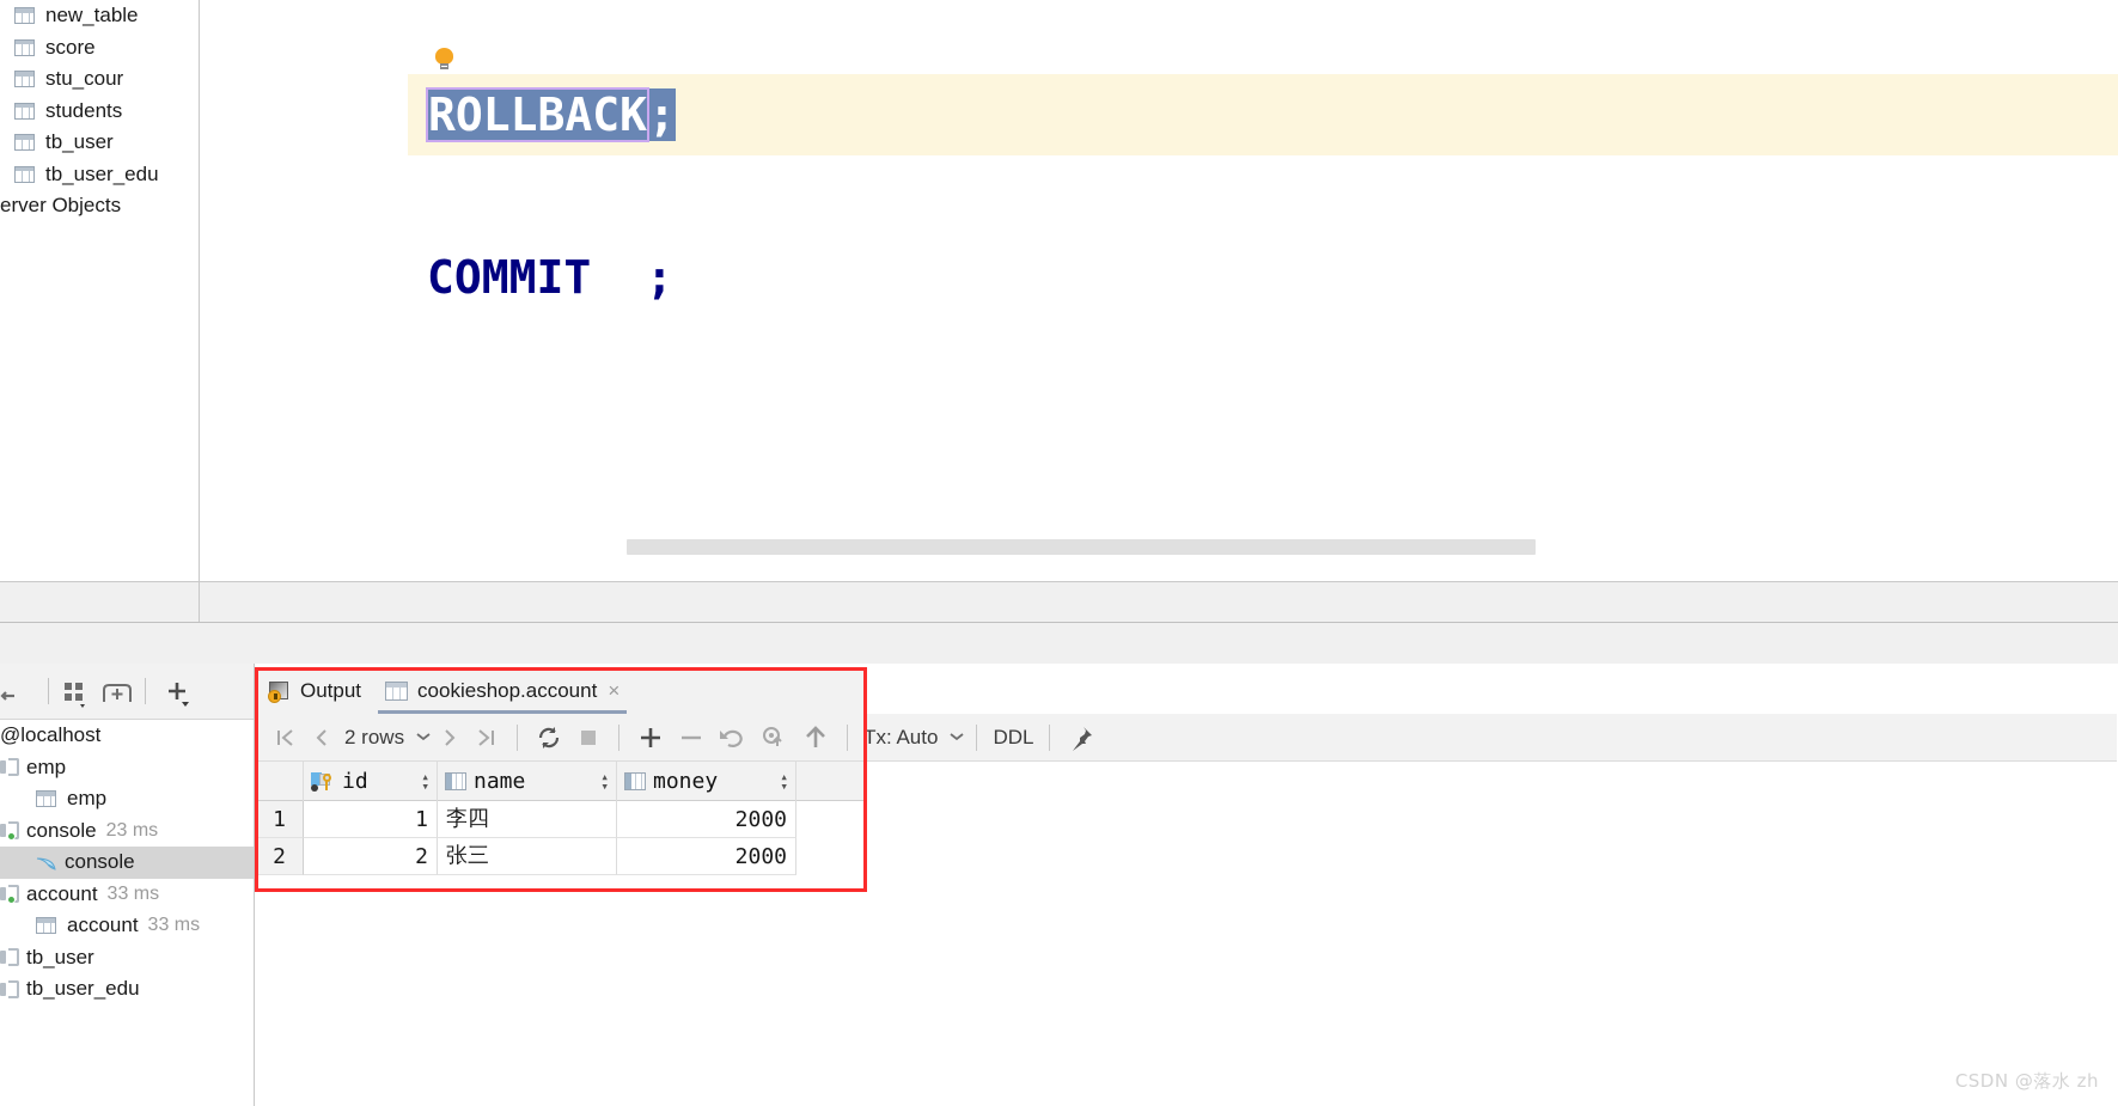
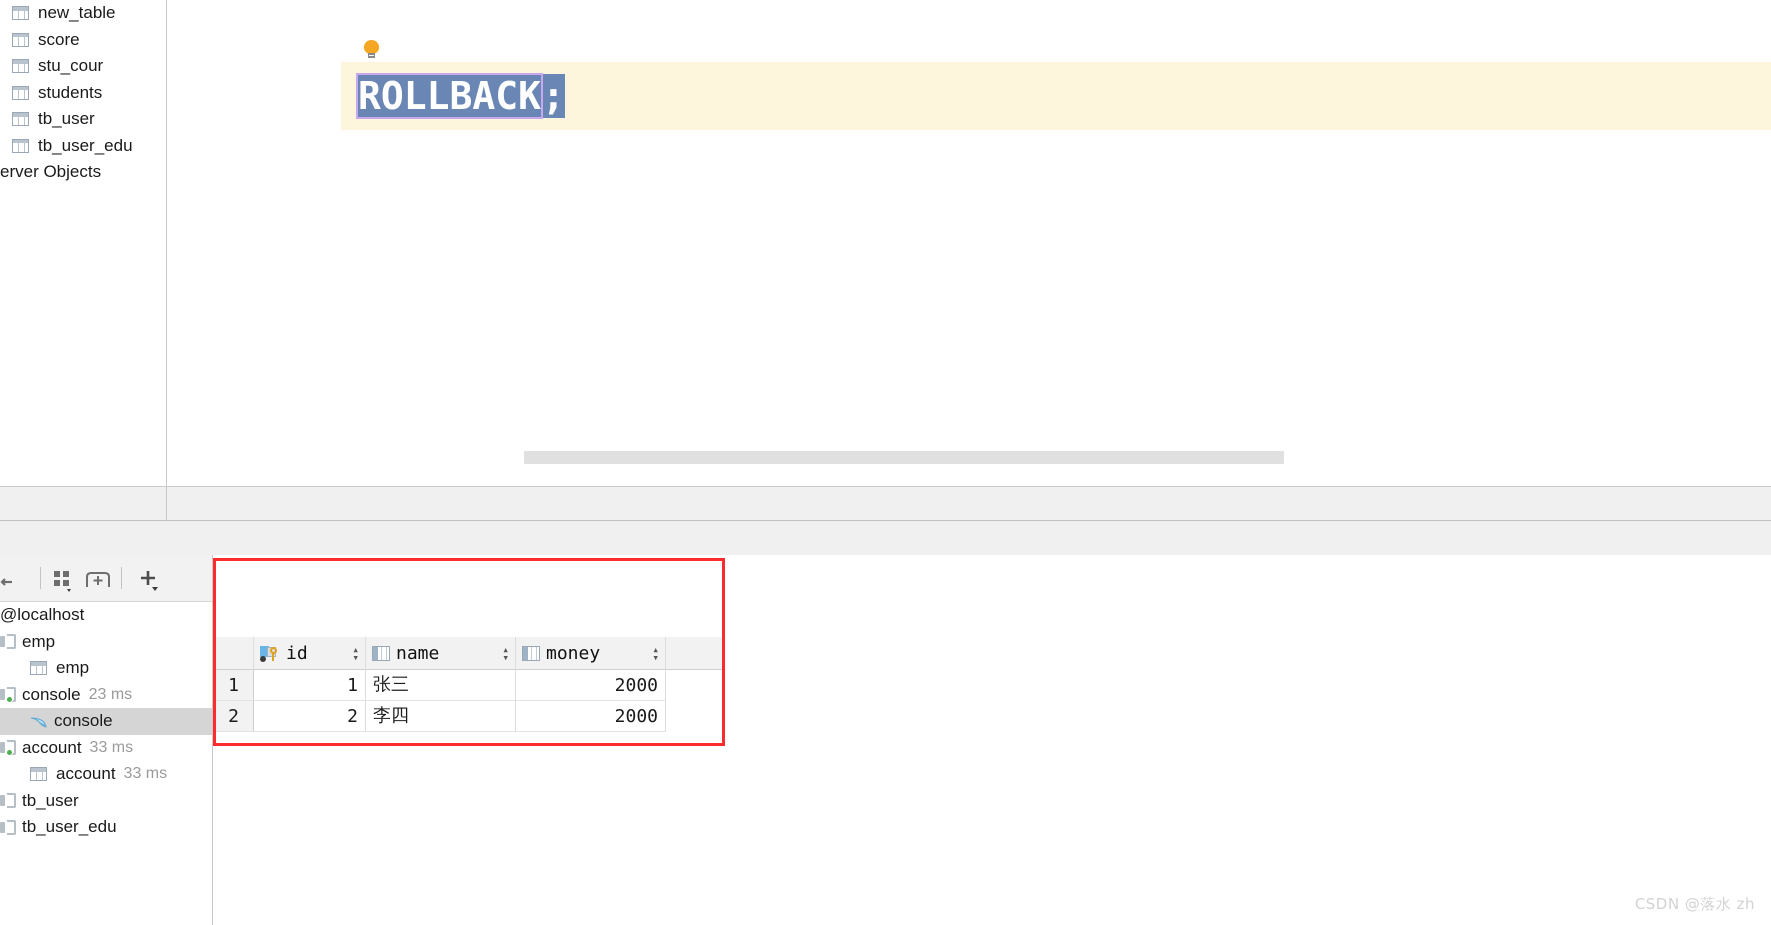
  new_table
  score
  stu_cour
  students
  tb_user
  tb_user_edu
  erver Objects
  ROLLBACK;
- COMMIT ;
  @localhost
  emp
  emp
  console
  23 ms
  console
  account
  33 ms
  account
  33 ms
  tb_user
  tb_user_edu
- Output
- cookieshop.account
- ×
- 2 rows
- Tx: Auto
- DDL
  id
  ▴
  ▾
  name
  ▴
  ▾
  money
  ▴
  ▾
  1
  1
- 李四
+ 张三
  2000
  2
  2
- 张三
+ 李四
  2000
  CSDN @落水 zh
